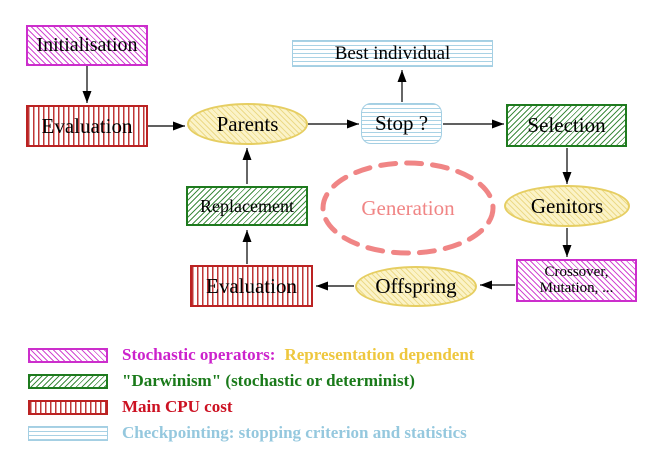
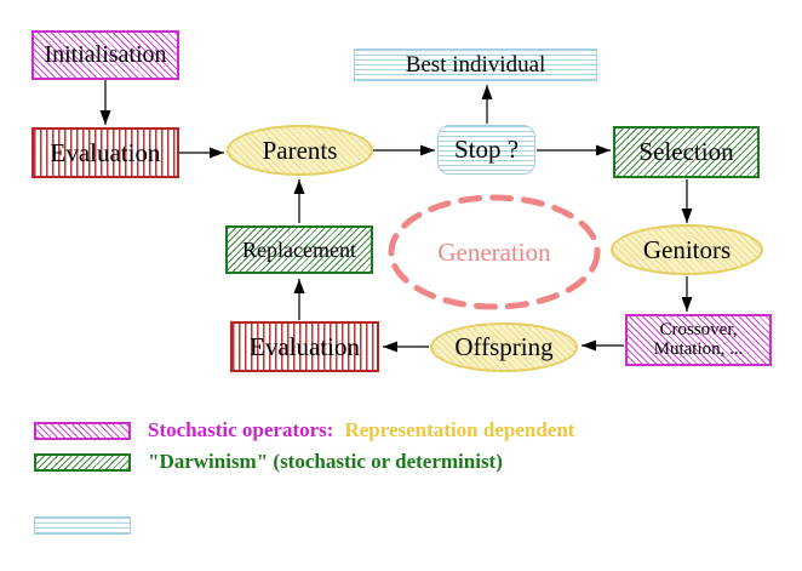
  Initialisation
  Evaluation
  Parents
  Best individual
  Stop ?
  Selection
  Replacement
  Generation
  Genitors
  Evaluation
  Offspring
  Crossover,
  Mutation, ...
  Stochastic operators:
  Representation dependent
  "Darwinism" (stochastic or determinist)
- Main CPU cost
- Checkpointing: stopping criterion and statistics
